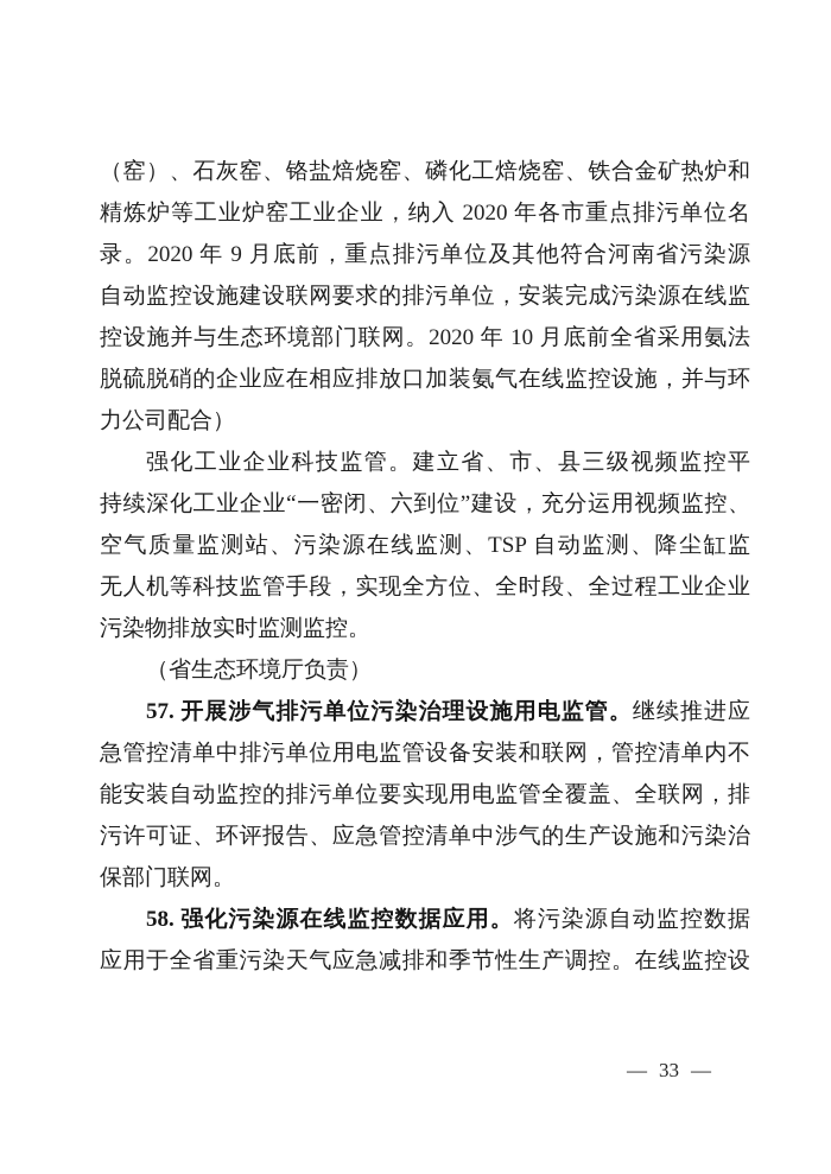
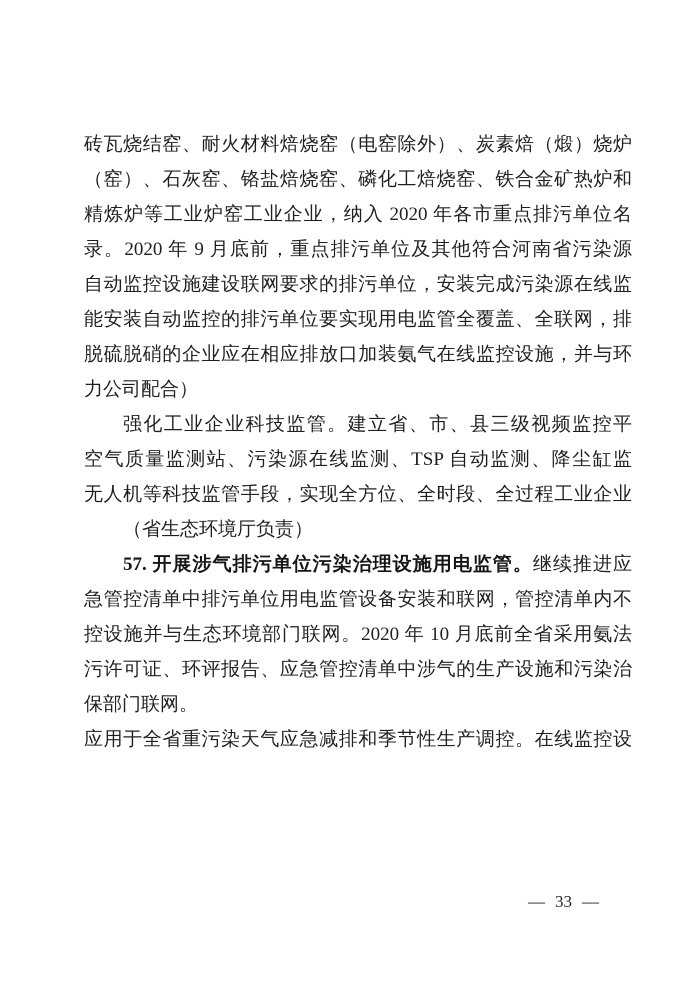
+ 砖瓦烧结窑、耐火材料焙烧窑（电窑除外）、炭素焙（煅）烧炉
  （窑）、石灰窑、铬盐焙烧窑、磷化工焙烧窑、铁合金矿热炉和
  精炼炉等工业炉窑工业企业，纳入 2020 年各市重点排污单位名
  录。2020 年 9 月底前，重点排污单位及其他符合河南省污染源
  自动监控设施建设联网要求的排污单位，安装完成污染源在线监
- 控设施并与生态环境部门联网。2020 年 10 月底前全省采用氨法
+ 能安装自动监控的排污单位要实现用电监管全覆盖、全联网，排
  脱硫脱硝的企业应在相应排放口加装氨气在线监控设施，并与环
  力公司配合）
  强化工业企业科技监管。建立省、市、县三级视频监控平
- 持续深化工业企业“一密闭、六到位”建设，充分运用视频监控、
  空气质量监测站、污染源在线监测、TSP 自动监测、降尘缸监
  无人机等科技监管手段，实现全方位、全时段、全过程工业企业
- 污染物排放实时监测监控。
  （省生态环境厅负责）
  57. 开展涉气排污单位污染治理设施用电监管。继续推进应
  急管控清单中排污单位用电监管设备安装和联网，管控清单内不
- 能安装自动监控的排污单位要实现用电监管全覆盖、全联网，排
+ 控设施并与生态环境部门联网。2020 年 10 月底前全省采用氨法
  污许可证、环评报告、应急管控清单中涉气的生产设施和污染治
  保部门联网。
- 58. 强化污染源在线监控数据应用。将污染源自动监控数据
  应用于全省重污染天气应急减排和季节性生产调控。在线监控设
  —
  33
  —
